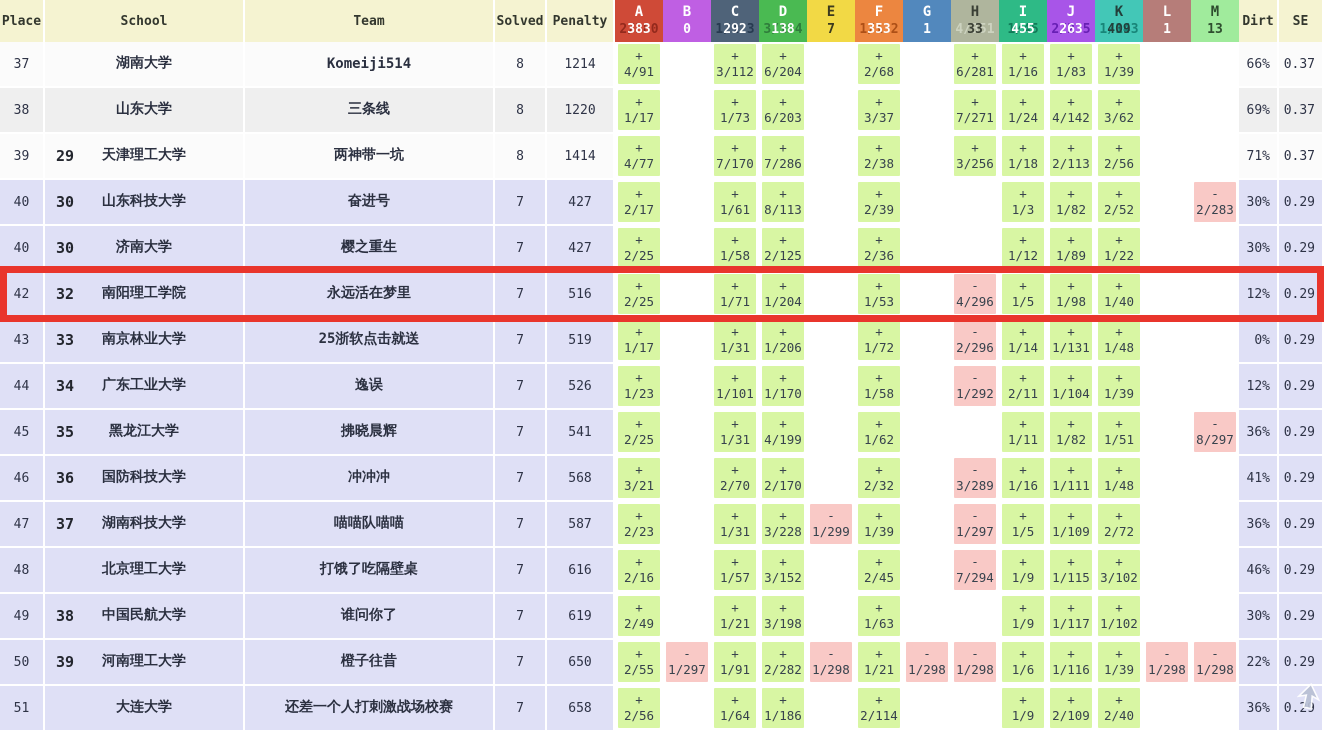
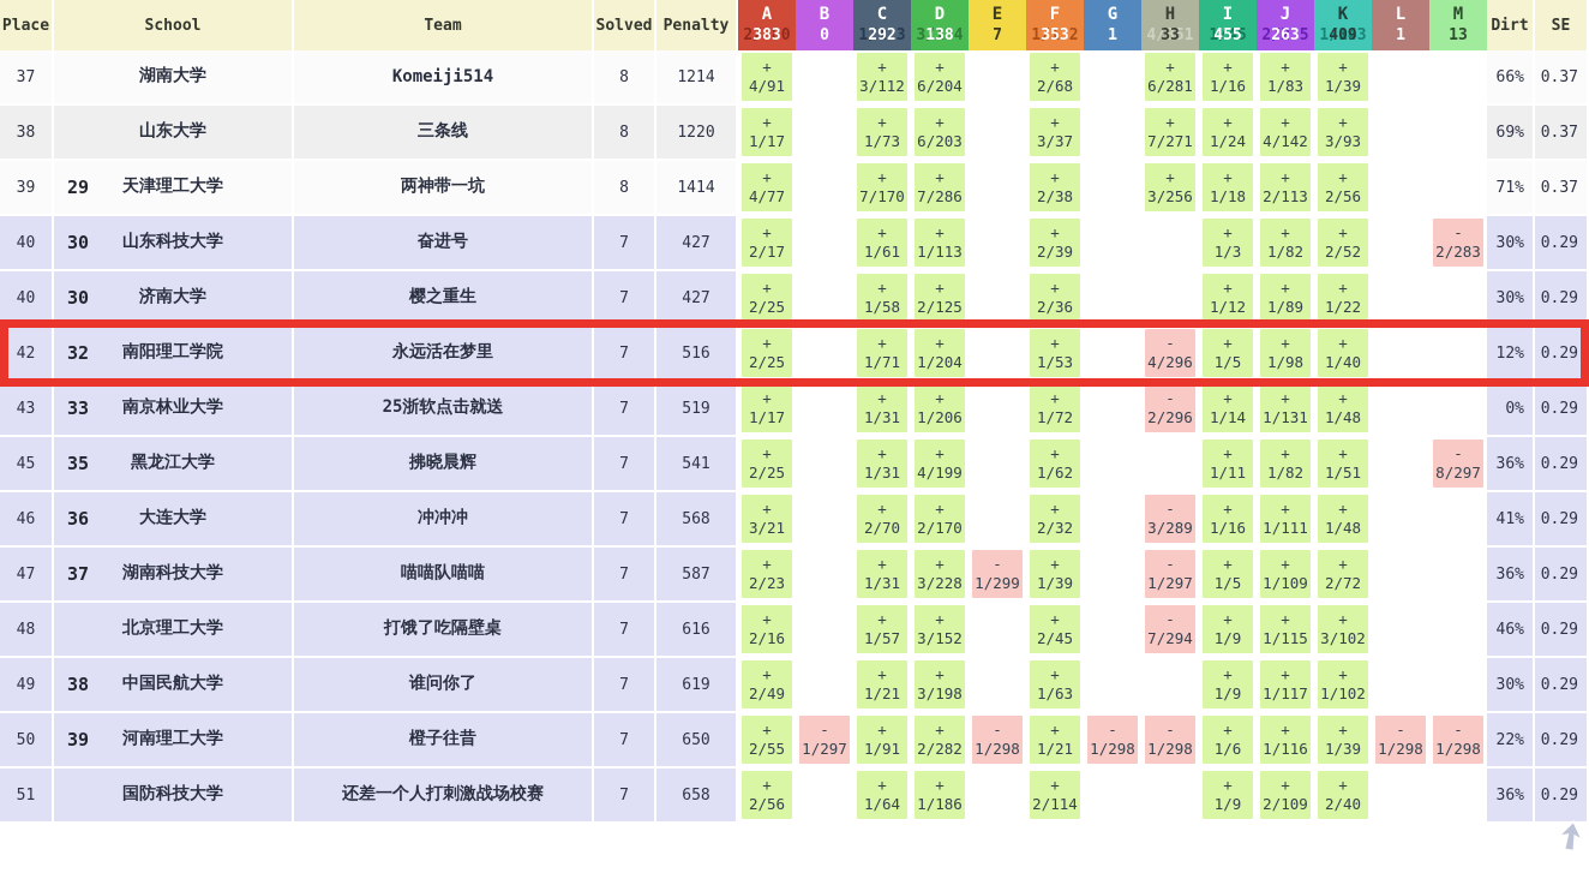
  Place	School	Team	Solved	Penalty	A2/380383	B0	C1/123292	D3/134138	E7	F1/132353	G1	H4/35133	I1/45455	J2/235263	K1/143409	L1	M13	Dirt	SE
  37	湖南大学	Komeiji514	8	1214	+4/91		+3/112	+6/204		+2/68		+6/281	+1/16	+1/83	+1/39			66%	0.37
- 38	山东大学	三条线	8	1220	+1/17		+1/73	+6/203		+3/37		+7/271	+1/24	+4/142	+3/62			69%	0.37
+ 38	山东大学	三条线	8	1220	+1/17		+1/73	+6/203		+3/37		+7/271	+1/24	+4/142	+3/93			69%	0.37
  39	29 天津理工大学	两神带一坑	8	1414	+4/77		+7/170	+7/286		+2/38		+3/256	+1/18	+2/113	+2/56			71%	0.37
- 40	30 山东科技大学	奋进号	7	427	+2/17		+1/61	+8/113		+2/39			+1/3	+1/82	+2/52		-2/283	30%	0.29
+ 40	30 山东科技大学	奋进号	7	427	+2/17		+1/61	+1/113		+2/39			+1/3	+1/82	+2/52		-2/283	30%	0.29
  40	30 济南大学	樱之重生	7	427	+2/25		+1/58	+2/125		+2/36			+1/12	+1/89	+1/22			30%	0.29
  42	32 南阳理工学院	永远活在梦里	7	516	+2/25		+1/71	+1/204		+1/53		-4/296	+1/5	+1/98	+1/40			12%	0.29
  43	33 南京林业大学	25浙软点击就送	7	519	+1/17		+1/31	+1/206		+1/72		-2/296	+1/14	+1/131	+1/48			0%	0.29
- 44	34 广东工业大学	逸误	7	526	+1/23		+1/101	+1/170		+1/58		-1/292	+2/11	+1/104	+1/39			12%	0.29
  45	35 黑龙江大学	拂晓晨辉	7	541	+2/25		+1/31	+4/199		+1/62			+1/11	+1/82	+1/51		-8/297	36%	0.29
- 46	36 国防科技大学	冲冲冲	7	568	+3/21		+2/70	+2/170		+2/32		-3/289	+1/16	+1/111	+1/48			41%	0.29
+ 46	36 大连大学	冲冲冲	7	568	+3/21		+2/70	+2/170		+2/32		-3/289	+1/16	+1/111	+1/48			41%	0.29
  47	37 湖南科技大学	喵喵队喵喵	7	587	+2/23		+1/31	+3/228	-1/299	+1/39		-1/297	+1/5	+1/109	+2/72			36%	0.29
  48	北京理工大学	打饿了吃隔壁桌	7	616	+2/16		+1/57	+3/152		+2/45		-7/294	+1/9	+1/115	+3/102			46%	0.29
  49	38 中国民航大学	谁问你了	7	619	+2/49		+1/21	+3/198		+1/63			+1/9	+1/117	+1/102			30%	0.29
  50	39 河南理工大学	橙子往昔	7	650	+2/55	-1/297	+1/91	+2/282	-1/298	+1/21	-1/298	-1/298	+1/6	+1/116	+1/39	-1/298	-1/298	22%	0.29
- 51	大连大学	还差一个人打刺激战场校赛	7	658	+2/56		+1/64	+1/186		+2/114			+1/9	+2/109	+2/40			36%	0.2
+ 51	国防科技大学	还差一个人打刺激战场校赛	7	658	+2/56		+1/64	+1/186		+2/114			+1/9	+2/109	+2/40			36%	0.29
